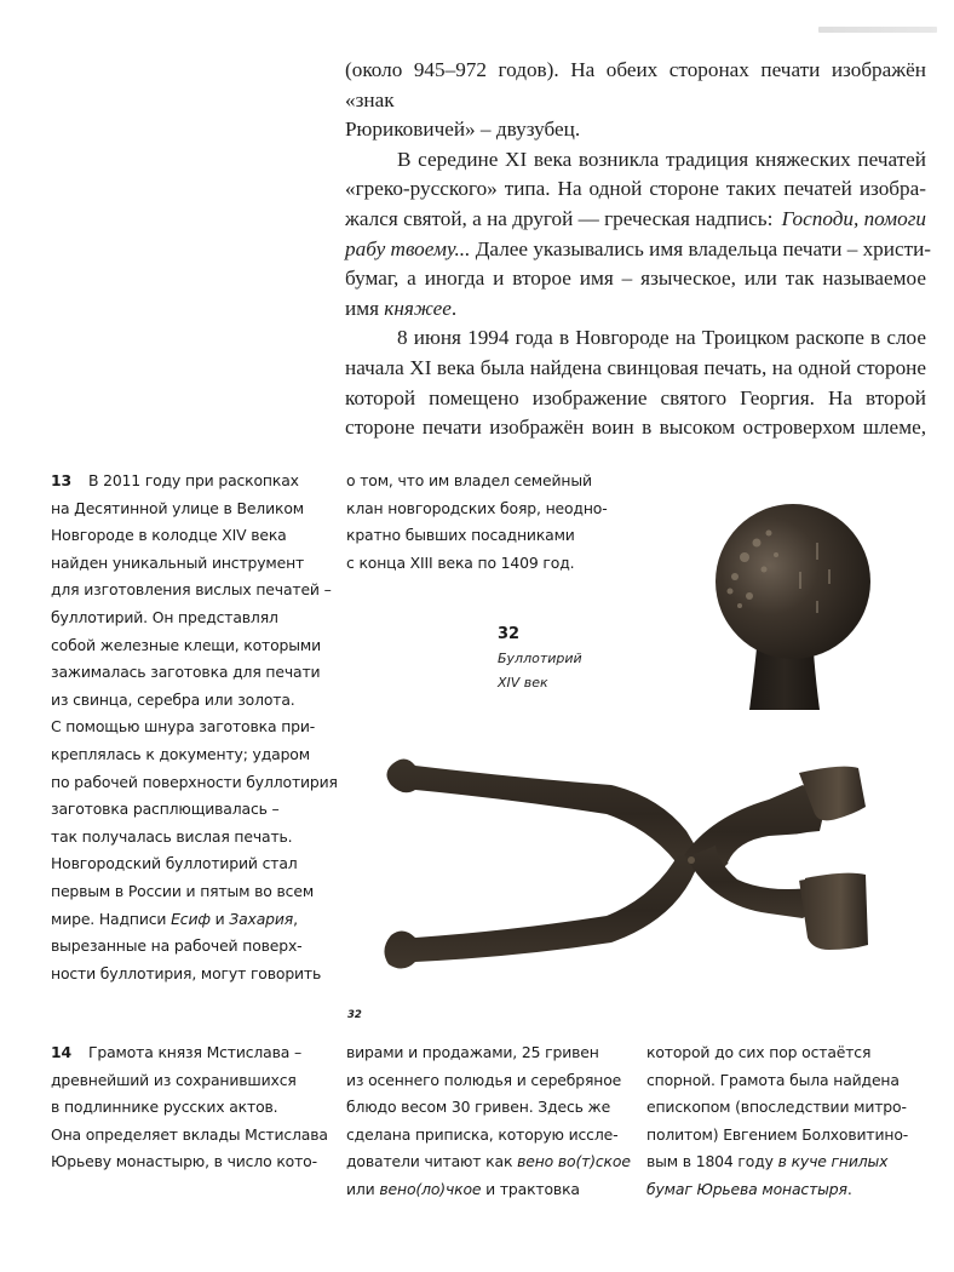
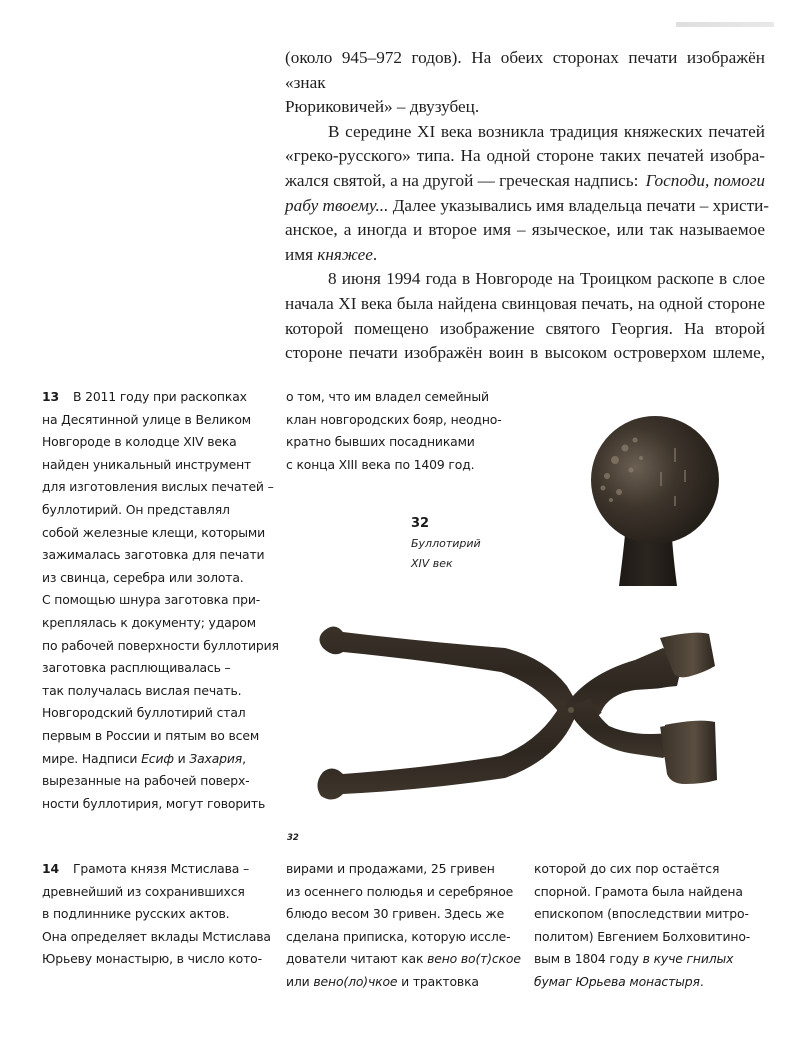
  (около 945–972 годов). На обеих сторонах печати изображён «знак
  Рюриковичей» – двузубец.
  В середине XI века возникла традиция княжеских печатей
  «греко-русского» типа. На одной стороне таких печатей изобра-
  жался святой, а на другой — греческая надпись:
  Господи, помоги
  рабу твоему...
  Далее указывались имя владельца печати – христи-
- бумаг, а иногда и второе имя – языческое, или так называемое
+ анское, а иногда и второе имя – языческое, или так называемое
  имя княжее.
  8 июня 1994 года в Новгороде на Троицком раскопе в слое
  начала XI века была найдена свинцовая печать, на одной стороне
  которой помещено изображение святого Георгия. На второй
  стороне печати изображён воин в высоком островерхом шлеме,
  13 В 2011 году при раскопках
  на Десятинной улице в Великом
  Новгороде в колодце XIV века
  найден уникальный инструмент
  для изготовления вислых печатей –
  буллотирий. Он представлял
  собой железные клещи, которыми
  зажималась заготовка для печати
  из свинца, серебра или золота.
  С помощью шнура заготовка при-
  креплялась к документу; ударом
  по рабочей поверхности буллотирия
  заготовка расплющивалась –
  так получалась вислая печать.
  Новгородский буллотирий стал
  первым в России и пятым во всем
  мире. Надписи Есиф и Захария,
  вырезанные на рабочей поверх-
  ности буллотирия, могут говорить
  о том, что им владел семейный
  клан новгородских бояр, неодно-
  кратно бывших посадниками
  с конца XIII века по 1409 год.
  32
  Буллотирий
  XIV век
  32
  14 Грамота князя Мстислава –
  древнейший из сохранившихся
  в подлиннике русских актов.
  Она определяет вклады Мстислава
  Юрьеву монастырю, в число кото-
  вирами и продажами, 25 гривен
  из осеннего полюдья и серебряное
  блюдо весом 30 гривен. Здесь же
  сделана приписка, которую иссле-
  дователи читают как вено во(т)ское
  или вено(ло)чкое и трактовка
  которой до сих пор остаётся
  спорной. Грамота была найдена
  епископом (впоследствии митро-
  политом) Евгением Болховитино-
  вым в 1804 году в куче гнилых
  бумаг Юрьева монастыря.
